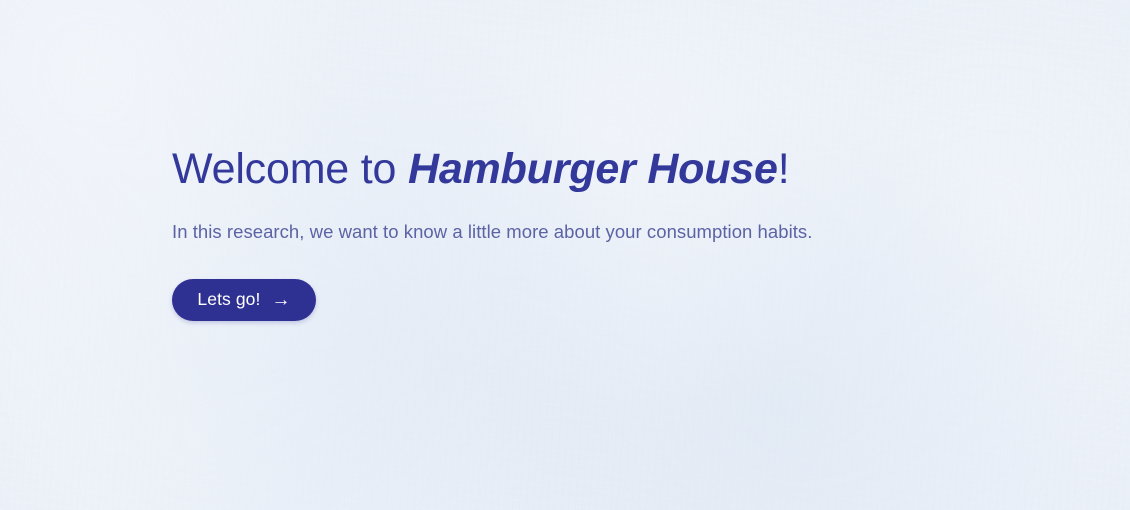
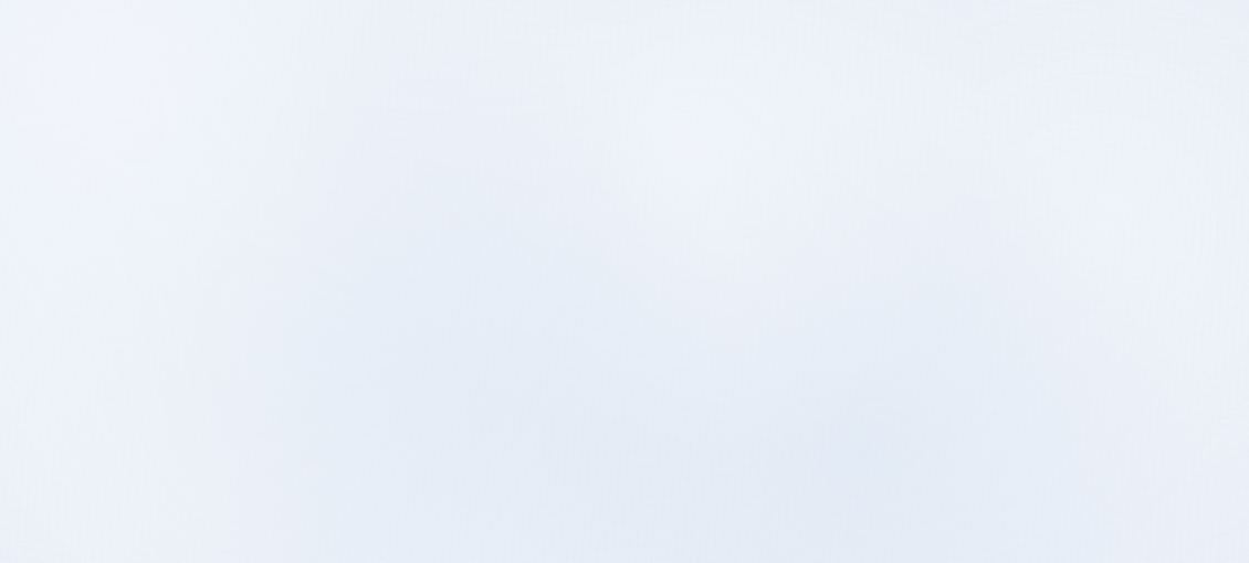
- Welcome to Hamburger House!
- In this research, we want to know a little more about your consumption habits.
- Lets go!
- →
